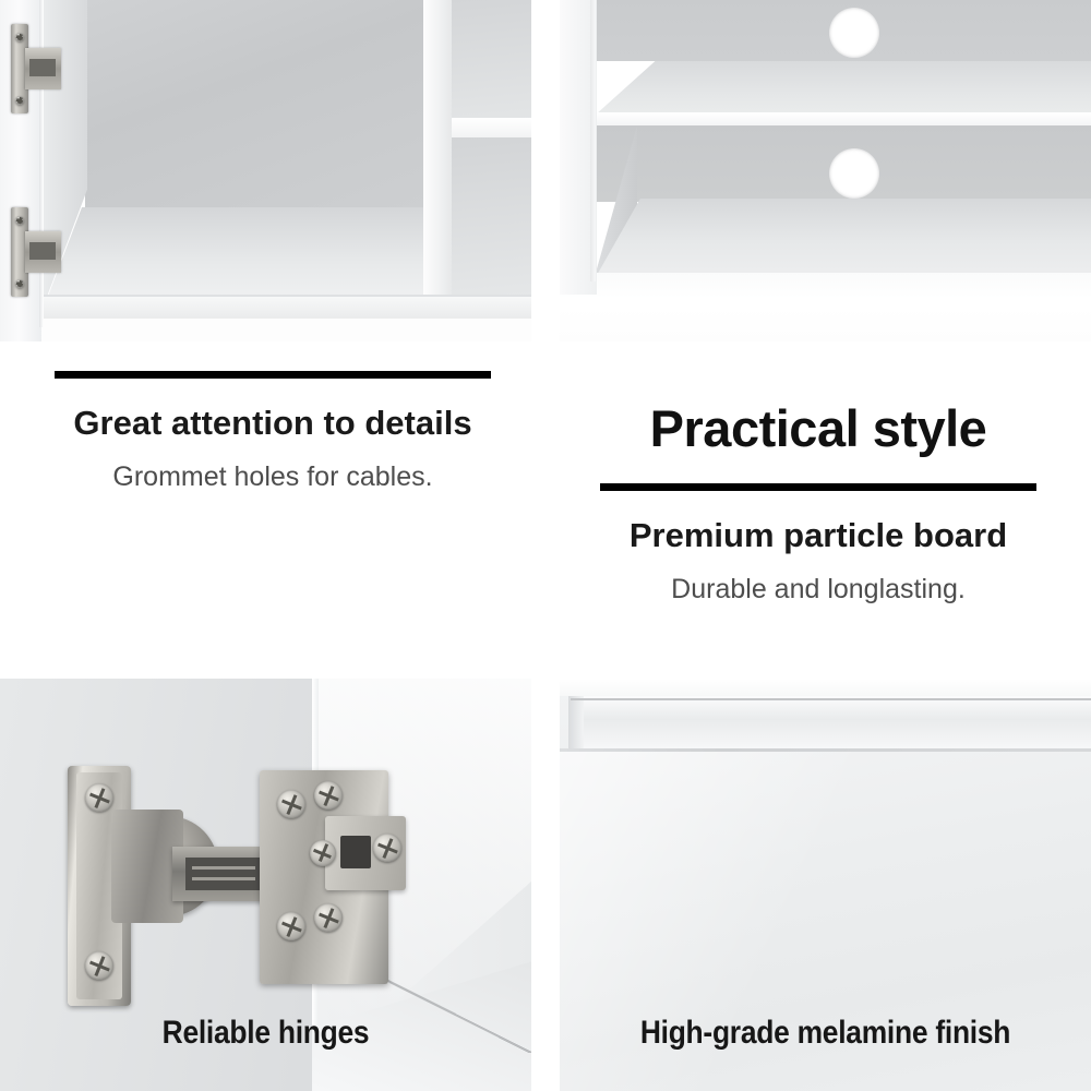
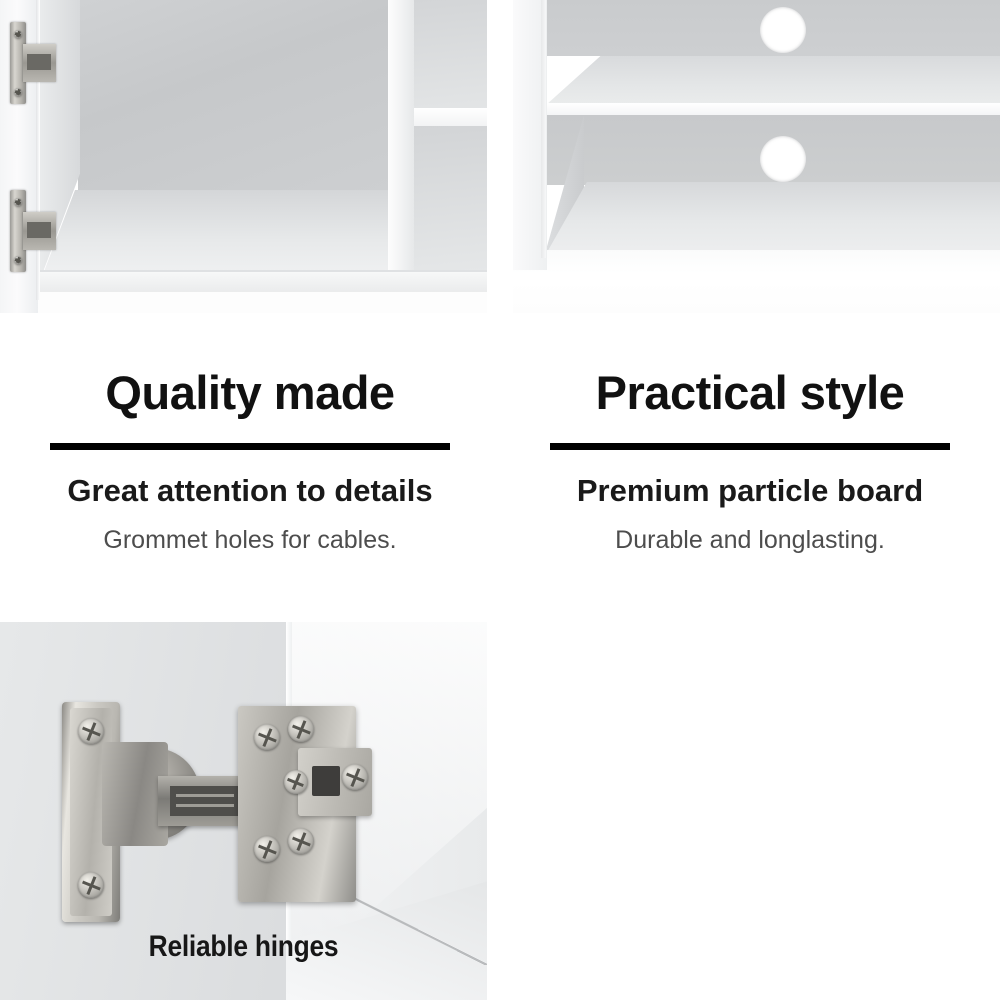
+ Quality made
  Great attention to details
  Grommet holes for cables.
  Practical style
  Premium particle board
  Durable and longlasting.
  Reliable hinges
- High-grade melamine finish
